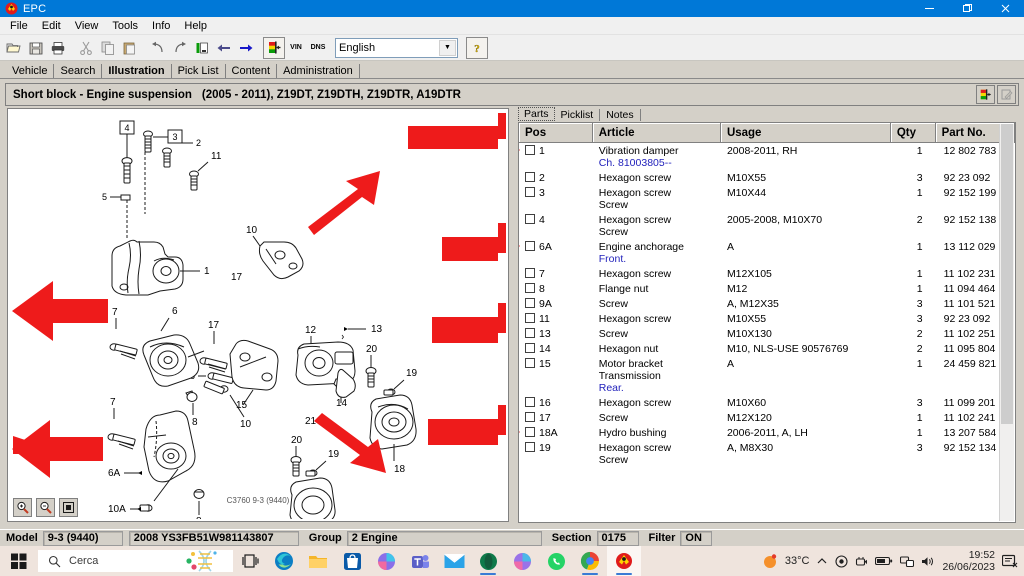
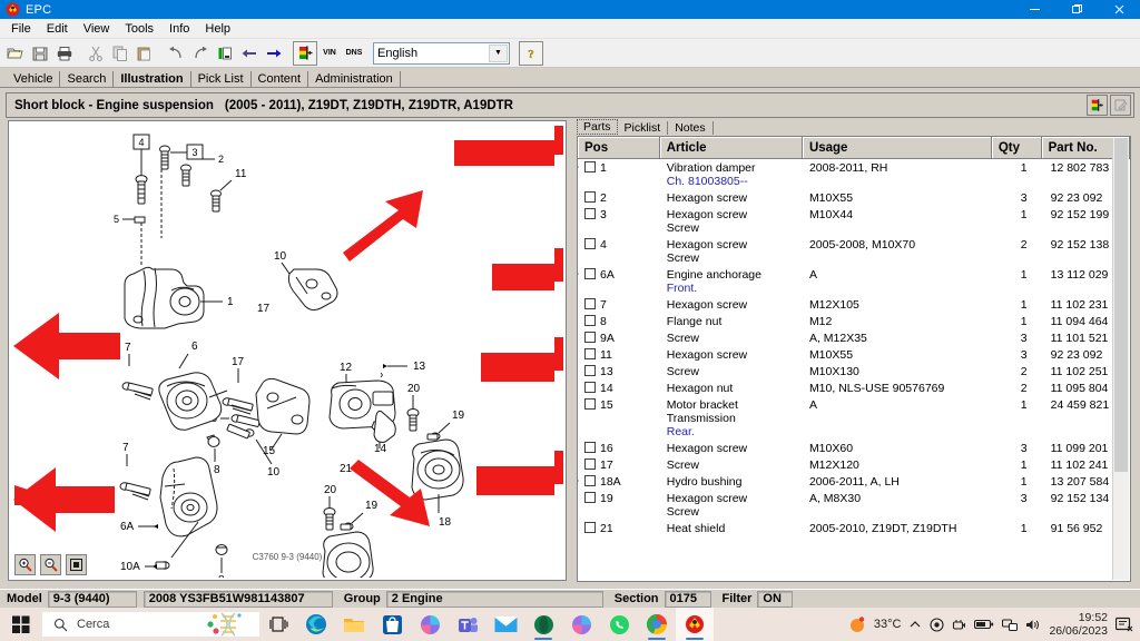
  EPC
  File
  Edit
  View
  Tools
  Info
  Help
  English
  ?
  Vehicle
  Search
  Illustration
  Pick List
  Content
  Administration
  Short block - Engine suspension
  (2005 - 2011), Z19DT, Z19DTH, Z19DTR, A19DTR
  4
  3
  2
  5
  1
  10
  17
  15
  12
  13
  20
  14
  21
  19
  18
  20
  19
  7
  6
  10
  8
  7
  6A
  10A
  11
  17
  C3760 9-3 (9440)
  Parts
  Picklist
  Notes
  Pos	Article	Usage	Qty	Part No.
  1	Vibration damperCh. 81003805--	2008-2011, RH	1	12 802 783
  2	Hexagon screw	M10X55	3	92 23 092
  3	Hexagon screwScrew	M10X44	1	92 152 199
  4	Hexagon screwScrew	2005-2008, M10X70	2	92 152 138
  6A	Engine anchorageFront.	A	1	13 112 029
  7	Hexagon screw	M12X105	1	11 102 231
  8	Flange nut	M12	1	11 094 464
  9A	Screw	A, M12X35	3	11 101 521
  11	Hexagon screw	M10X55	3	92 23 092
  13	Screw	M10X130	2	11 102 251
  14	Hexagon nut	M10, NLS-USE 90576769	2	11 095 804
  15	Motor bracketTransmissionRear.	A	1	24 459 821
  16	Hexagon screw	M10X60	3	11 099 201
  17	Screw	M12X120	1	11 102 241
  18A	Hydro bushing	2006-2011, A, LH	1	13 207 584
  19	Hexagon screwScrew	A, M8X30	3	92 152 134
+ 21	Heat shield	2005-2010, Z19DT, Z19DTH	1	91 56 952
  Model
  9-3 (9440)
  2008 YS3FB51W981143807
  Group
  2 Engine
  Section
  0175
  Filter
  ON
  Cerca
  33°C
  19:52
  26/06/2023
